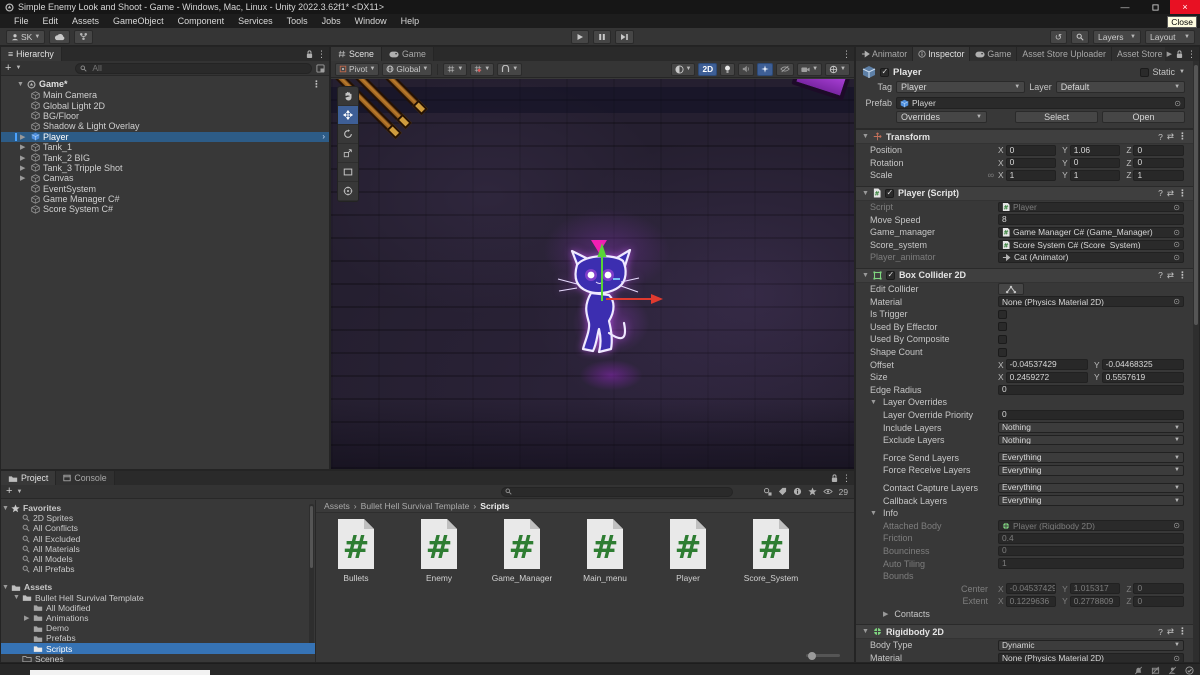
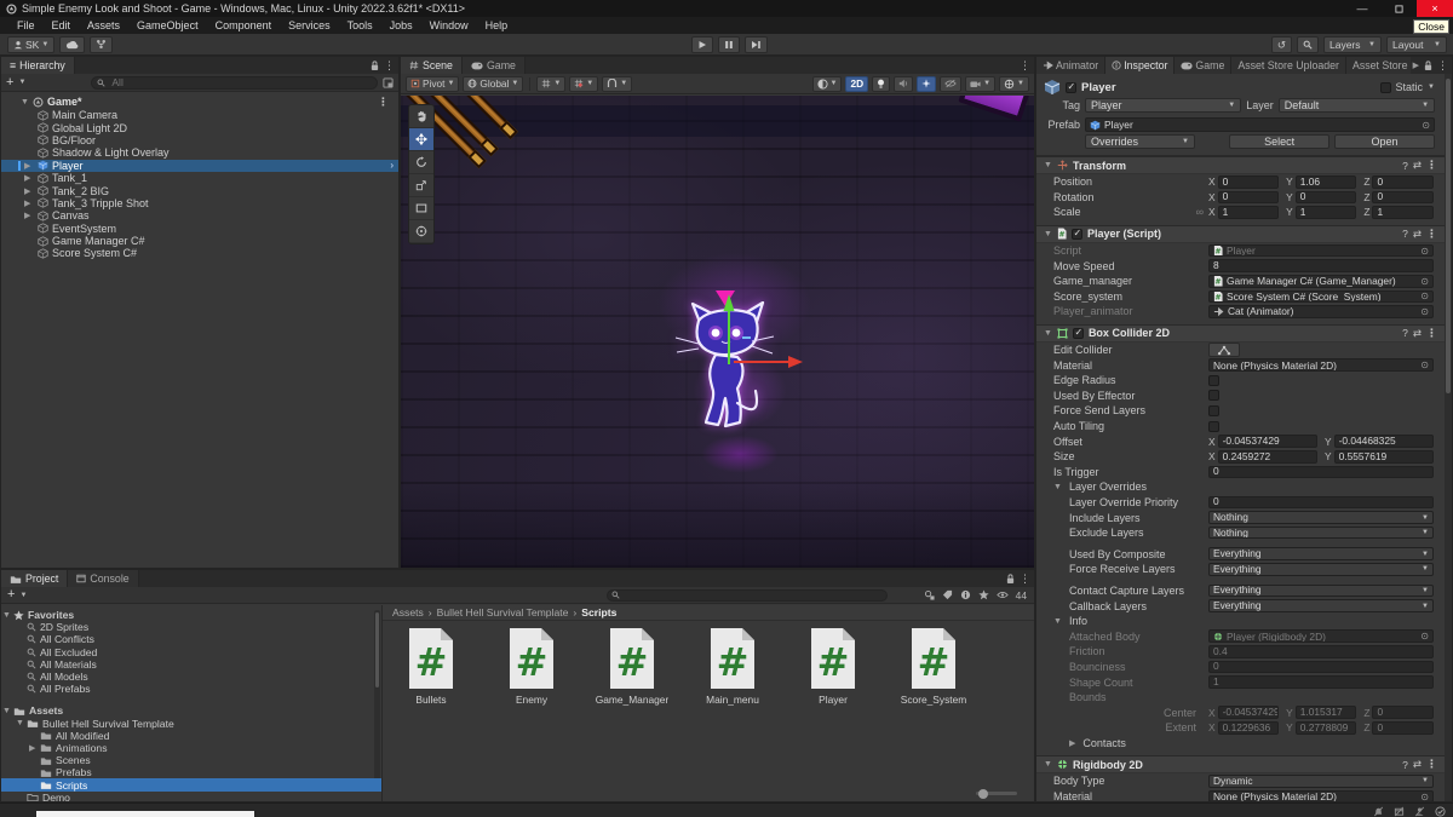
  Simple Enemy Look and Shoot - Game - Windows, Mac, Linux - Unity 2022.3.62f1* <DX11>
  —
  ×
  Close
  File
  Edit
  Assets
  GameObject
  Component
  Services
  Tools
  Jobs
  Window
  Help
  SK
  ↺
  Layers
  Layout
  ≡
  Hierarchy
  ⋮
  +
  All
  Game*
  ⋮
  Main Camera
  Global Light 2D
  BG/Floor
  Shadow & Light Overlay
  Player
  ›
  Tank_1
  Tank_2 BIG
  Tank_3 Tripple Shot
  Canvas
  EventSystem
  Game Manager C#
  Score System C#
  Scene
  Game
  ⋮
  Pivot
  Global
  2D
  Animator
  Inspector
  Game
  Asset Store Uploader
  ⋮
  Player
  Static
  Tag
  Player
  Layer
  Default
  Prefab
  Player
  ⊙
  Overrides
  Select
  Open
  Transform
  ?
  ⇄
  ⋮
  Position
  X
  0
  Y
  1.06
  Z
  0
  Rotation
  X
  0
  Y
  0
  Z
  0
  Scale
  ∞
  X
  1
  Y
  1
  Z
  1
  Player (Script)
  ?
  ⇄
  ⋮
  Script
  Player
  ⊙
  Move Speed
  8
  Game_manager
  Game Manager C# (Game_Manager)
  ⊙
  Score_system
  Score System C# (Score_System)
  ⊙
  Player_animator
  Cat (Animator)
  ⊙
  Box Collider 2D
  ?
  ⇄
  ⋮
  Edit Collider
  Material
  None (Physics Material 2D)
  ⊙
- Is Trigger
+ Edge Radius
  Used By Effector
- Used By Composite
+ Force Send Layers
- Shape Count
+ Auto Tiling
  Offset
  X
  -0.04537429
  Y
  -0.04468325
  Size
  X
  0.2459272
  Y
  0.5557619
- Edge Radius
+ Is Trigger
  0
  Layer Overrides
  Layer Override Priority
  0
  Include Layers
  Nothing
  Exclude Layers
  Nothing
- Force Send Layers
+ Used By Composite
  Everything
  Force Receive Layers
  Everything
  Contact Capture Layers
  Everything
  Callback Layers
  Everything
  Info
  Attached Body
  Player (Rigidbody 2D)
  ⊙
  Friction
  0.4
  Bounciness
  0
- Auto Tiling
+ Shape Count
  1
  Bounds
  Center
  X
  -0.04537429
  Y
  1.015317
  Z
  0
  Extent
  X
  0.1229636
  Y
  0.2778809
  Z
  0
  Contacts
  Rigidbody 2D
  ?
  ⇄
  ⋮
  Body Type
  Dynamic
  Material
  None (Physics Material 2D)
  ⊙
  Project
  Console
  ⋮
  +
- 29
+ 44
  Favorites
  2D Sprites
  All Conflicts
  All Excluded
  All Materials
  All Models
  All Prefabs
  Assets
  Bullet Hell Survival Template
  All Modified
  Animations
- Demo
+ Scenes
  Prefabs
  Scripts
- Scenes
+ Demo
  Assets
  ›
  Bullet Hell Survival Template
  ›
  Scripts
  #
  Bullets
  #
  Enemy
  #
  Game_Manager
  #
  Main_menu
  #
  Player
  #
  Score_System
